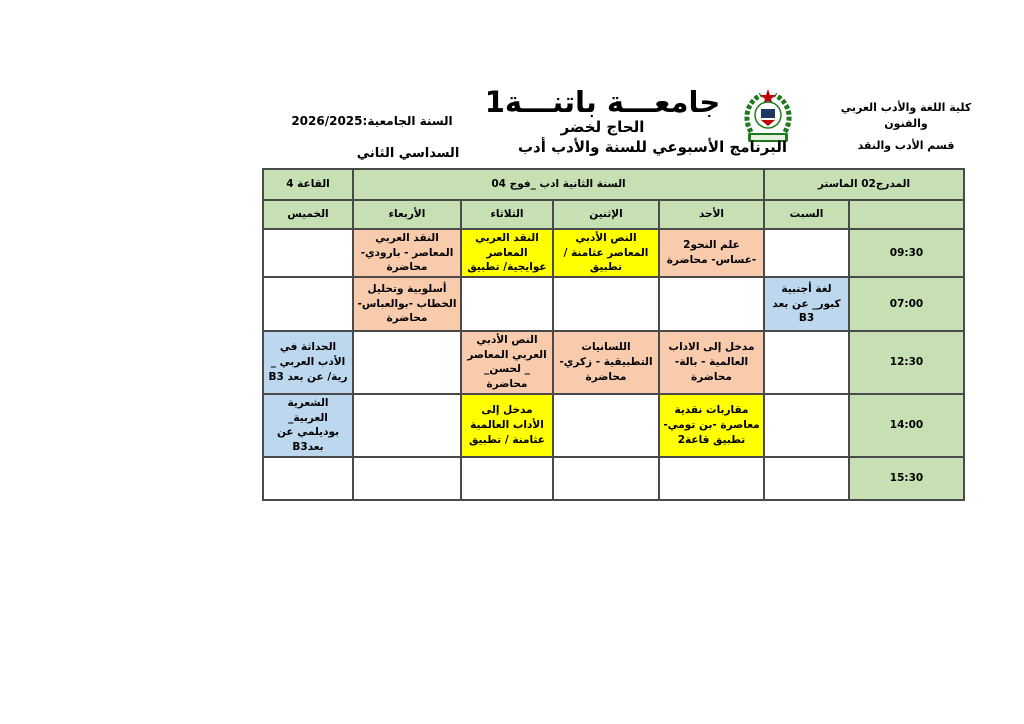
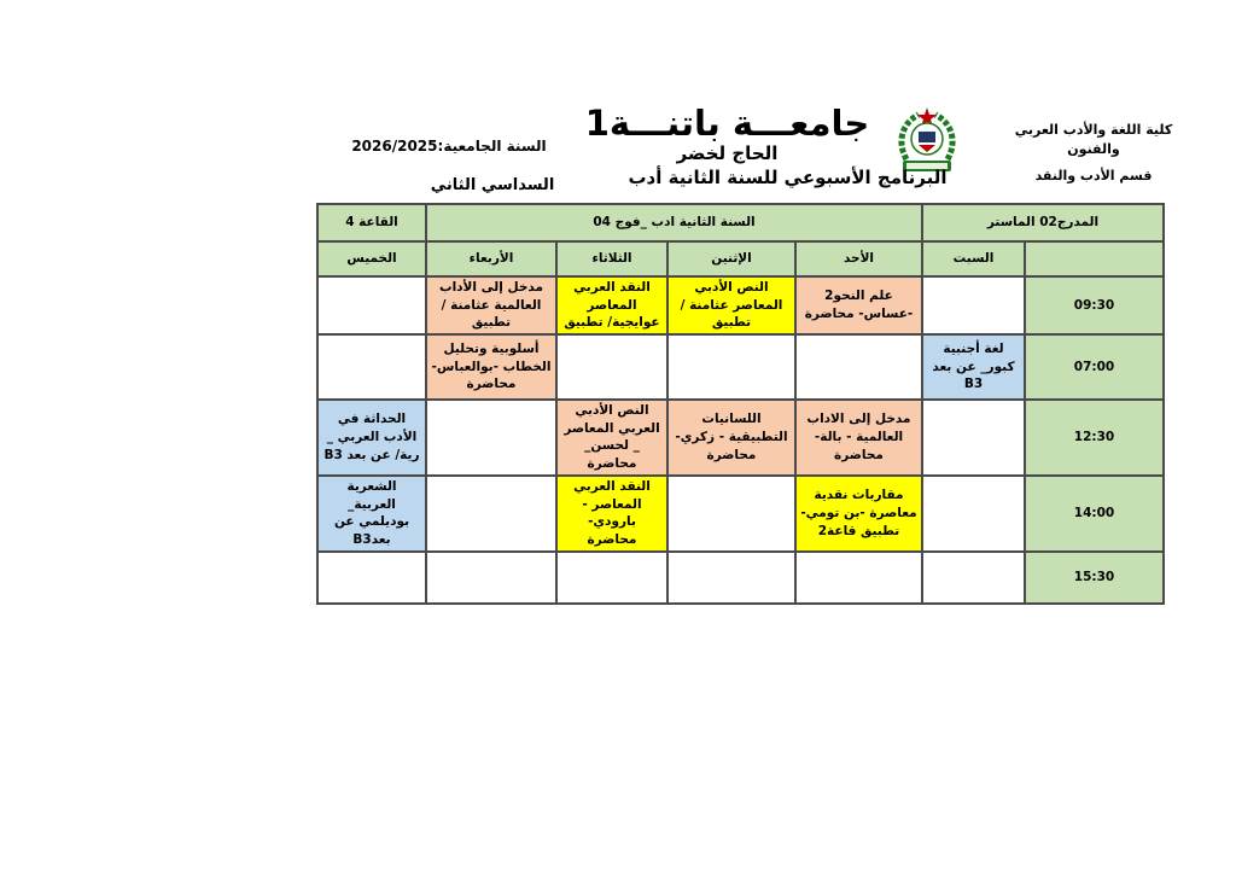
  كلية اللغة والأدب العربي
  والفنون
  قسم الأدب والنقد
  جامعـــة باتنـــة1
  الحاج لخضر
- البرنامج الأسبوعي للسنة والأدب أدب
+ البرنامج الأسبوعي للسنة الثانية أدب
  السنة الجامعية:2026/2025
  السداسي الثاني
  المدرج02 الماستر	السنة الثانية ادب _فوج 04	القاعة 4
  	السبت	الأحد	الإثنين	الثلاثاء	الأربعاء	الخميس
- 09:30		علم النحو2 -عساس- محاضرة	النص الأدبي المعاصر عثامنة /تطبيق	النقد العربي المعاصر عوايجية/ تطبيق	النقد العربي المعاصر - بارودي- محاضرة
+ 09:30		علم النحو2 -عساس- محاضرة	النص الأدبي المعاصر عثامنة /تطبيق	النقد العربي المعاصر عوايجية/ تطبيق	مدخل إلى الأداب العالمية عثامنة / تطبيق
  07:00	لغة أجنبية كبور_ عن بعد B3				أسلوبية وتحليل الخطاب -بوالعباس- محاضرة
  12:30		مدخل إلى الاداب العالمية - بالة- محاضرة	اللسانيات التطبيقية - زكري- محاضرة	النص الأدبي العربي المعاصر _ لحسن_ محاضرة		الحداثة في الأدب العربي _ رية/ عن بعد B3
- 14:00		مقاربات نقدية معاصرة -بن تومي- تطبيق قاعة2		مدخل إلى الأداب العالمية عثامنة / تطبيق		الشعرية العربية_ بوديلمي عن بعدB3
+ 14:00		مقاربات نقدية معاصرة -بن تومي- تطبيق قاعة2		النقد العربي المعاصر - بارودي- محاضرة		الشعرية العربية_ بوديلمي عن بعدB3
  15:30
